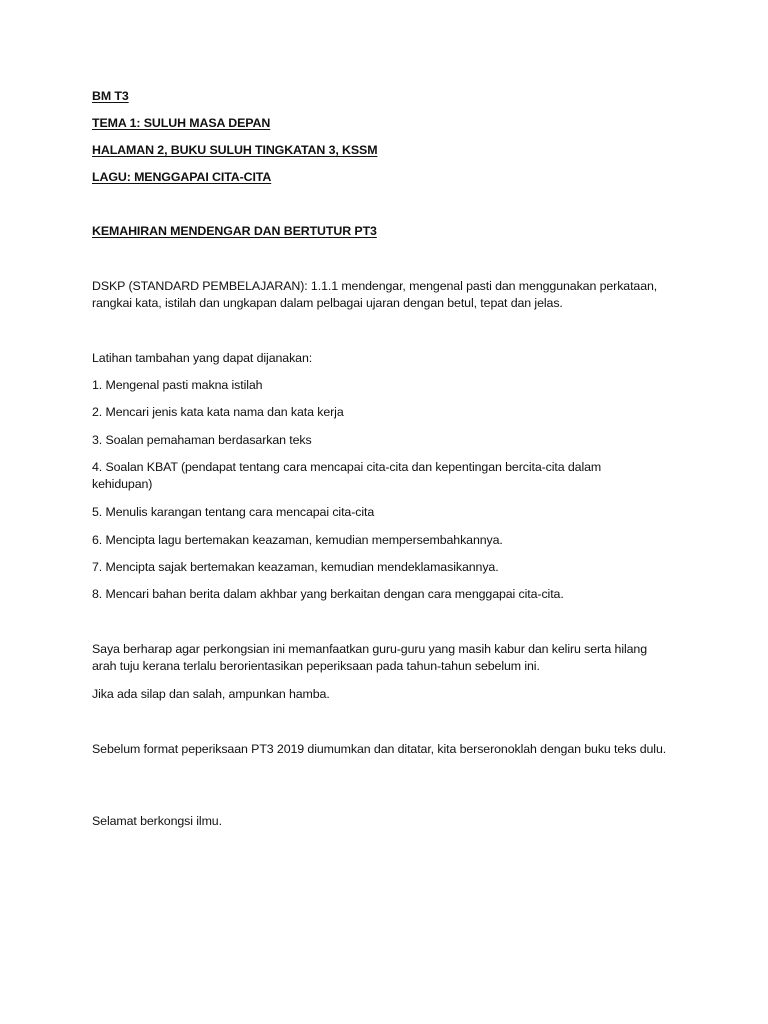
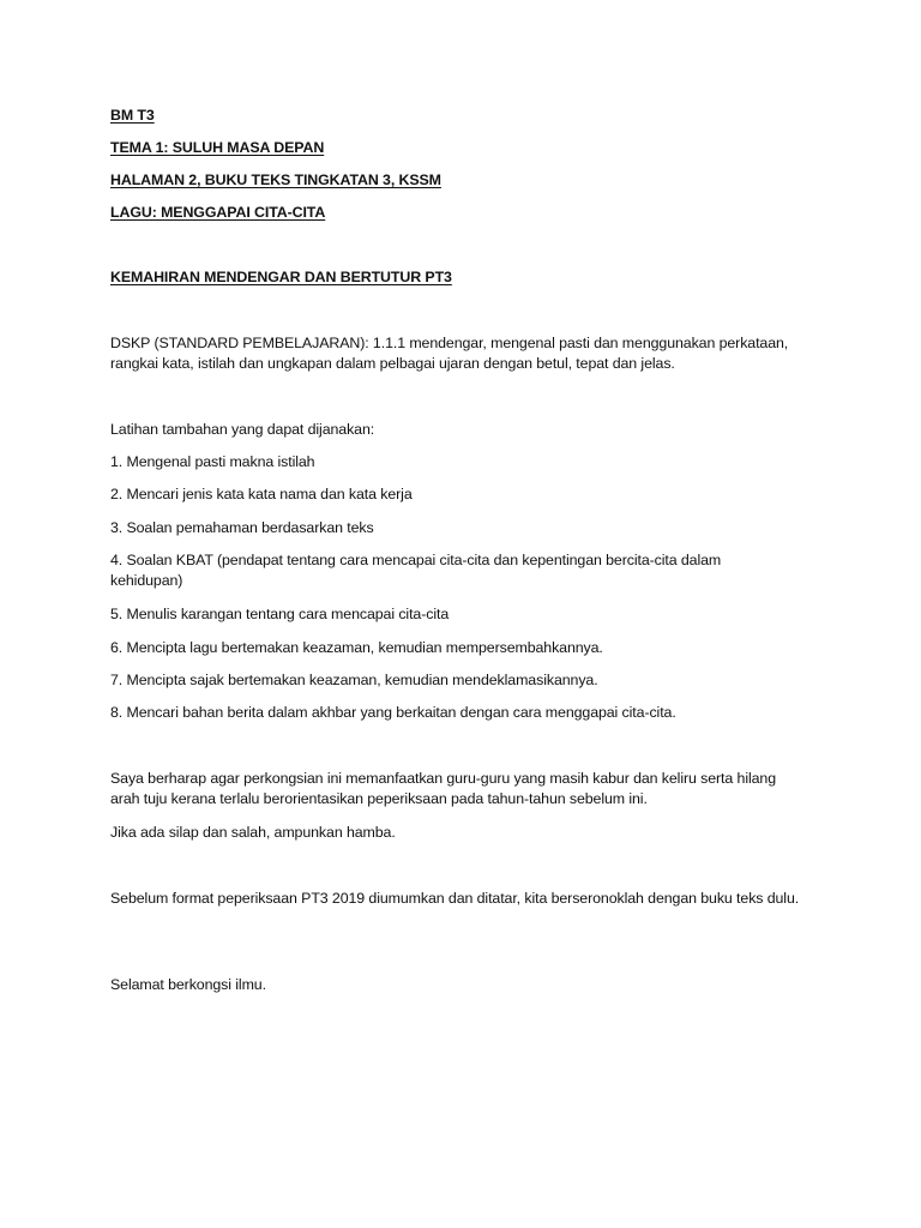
  BM T3
  TEMA 1: SULUH MASA DEPAN
- HALAMAN 2, BUKU SULUH TINGKATAN 3, KSSM
+ HALAMAN 2, BUKU TEKS TINGKATAN 3, KSSM
  LAGU: MENGGAPAI CITA-CITA
  KEMAHIRAN MENDENGAR DAN BERTUTUR PT3
  DSKP (STANDARD PEMBELAJARAN): 1.1.1 mendengar, mengenal pasti dan menggunakan perkataan, rangkai kata, istilah dan ungkapan dalam pelbagai ujaran dengan betul, tepat dan jelas.
  Latihan tambahan yang dapat dijanakan:
  1. Mengenal pasti makna istilah
  2. Mencari jenis kata kata nama dan kata kerja
  3. Soalan pemahaman berdasarkan teks
  4. Soalan KBAT (pendapat tentang cara mencapai cita-cita dan kepentingan bercita-cita dalam kehidupan)
  5. Menulis karangan tentang cara mencapai cita-cita
  6. Mencipta lagu bertemakan keazaman, kemudian mempersembahkannya.
  7. Mencipta sajak bertemakan keazaman, kemudian mendeklamasikannya.
  8. Mencari bahan berita dalam akhbar yang berkaitan dengan cara menggapai cita-cita.
  Saya berharap agar perkongsian ini memanfaatkan guru-guru yang masih kabur dan keliru serta hilang arah tuju kerana terlalu berorientasikan peperiksaan pada tahun-tahun sebelum ini.
  Jika ada silap dan salah, ampunkan hamba.
  Sebelum format peperiksaan PT3 2019 diumumkan dan ditatar, kita berseronoklah dengan buku teks dulu.
  Selamat berkongsi ilmu.
